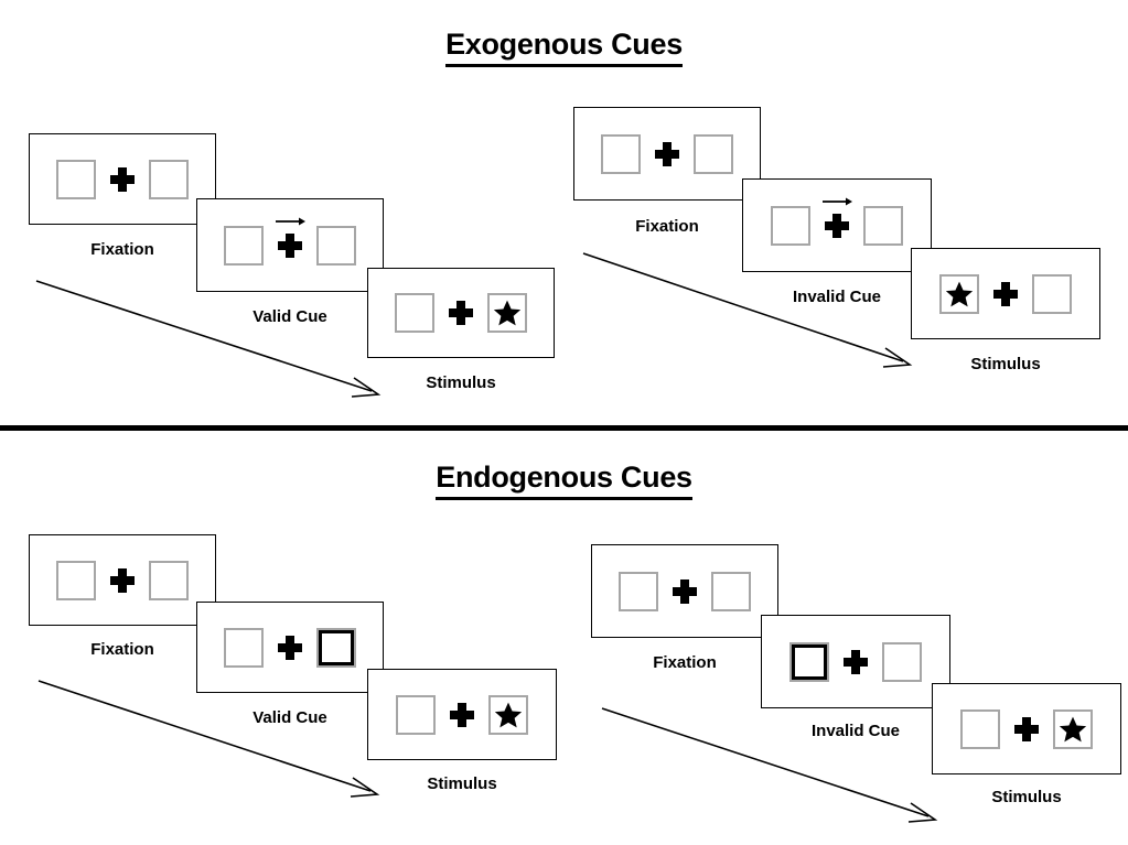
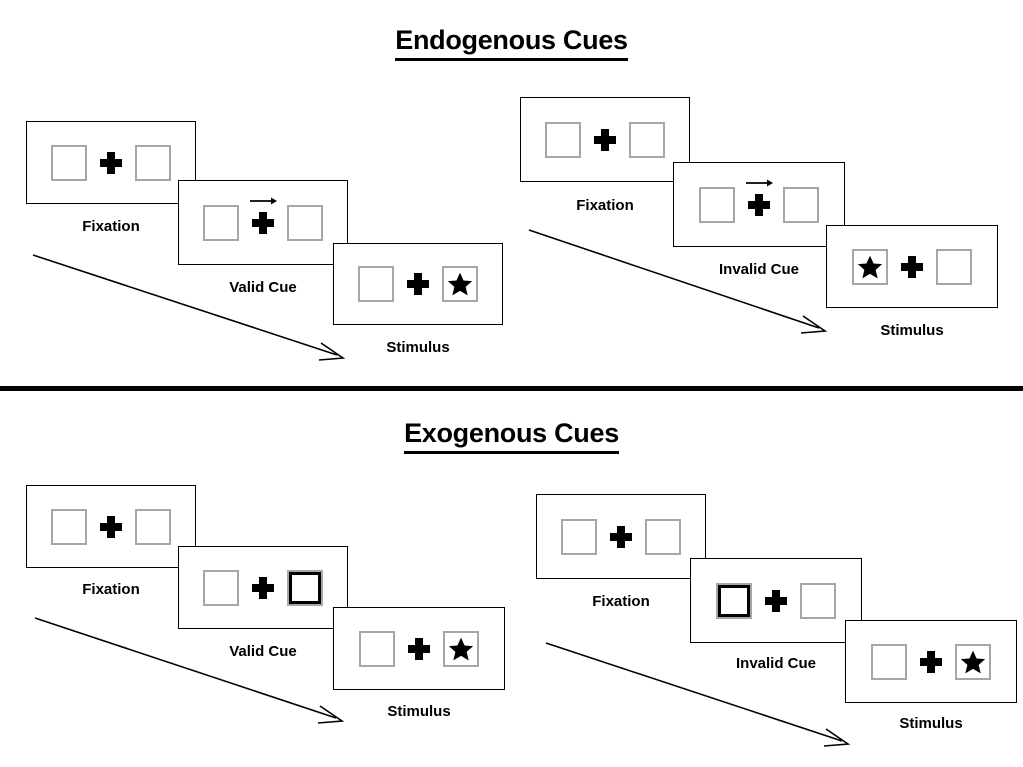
- Exogenous Cues
+ Endogenous Cues
  Fixation
  Valid Cue
  Stimulus
  Fixation
  Invalid Cue
  Stimulus
- Endogenous Cues
+ Exogenous Cues
  Fixation
  Valid Cue
  Stimulus
  Fixation
  Invalid Cue
  Stimulus
